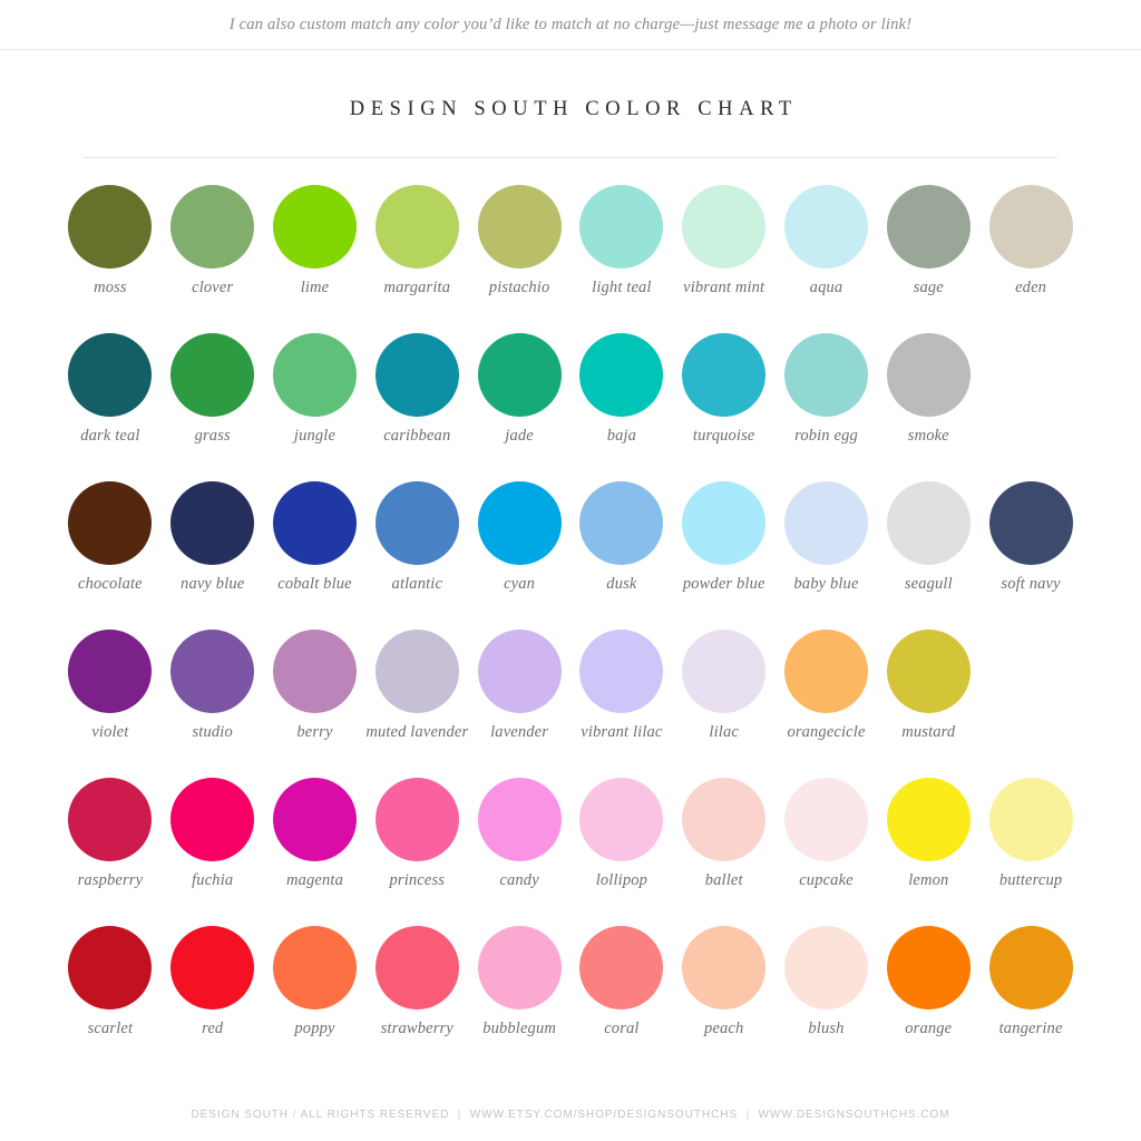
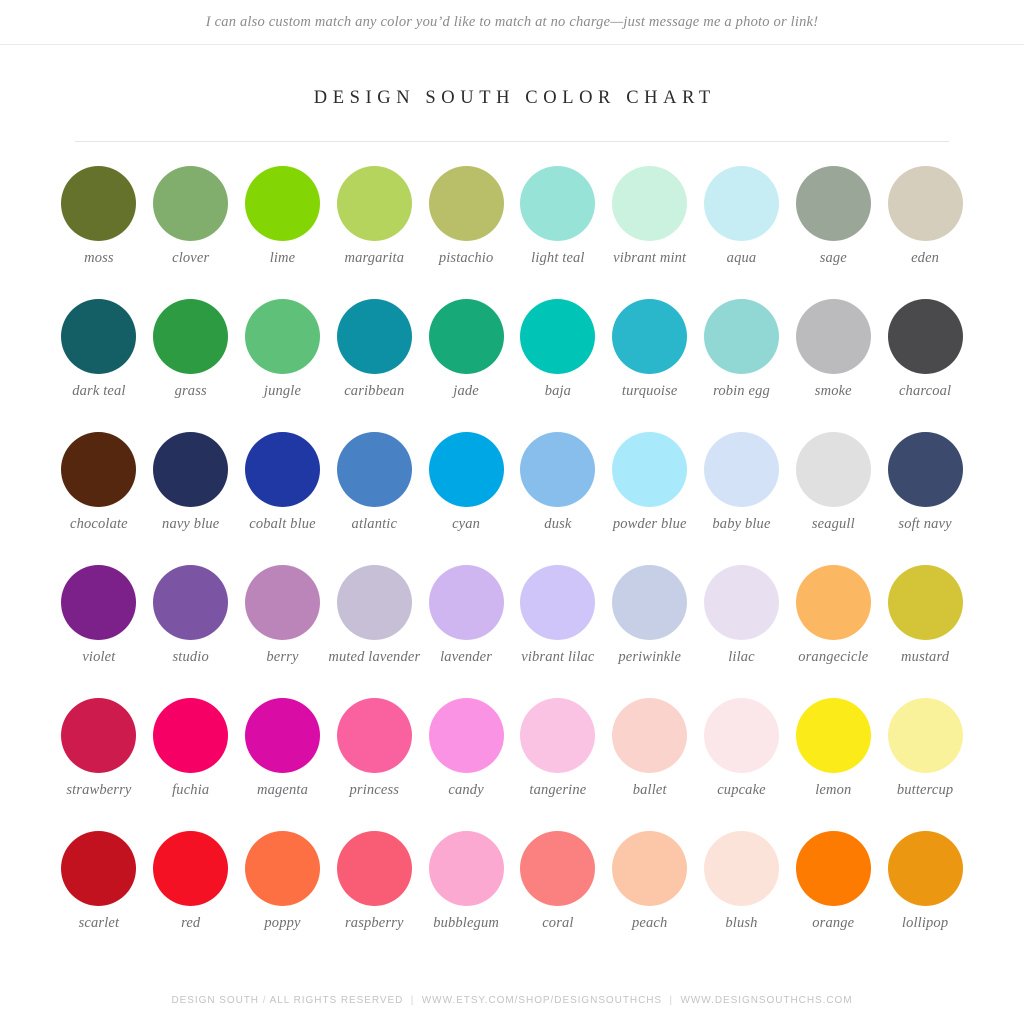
  I can also custom match any color you’d like to match at no charge—just message me a photo or link!
  DESIGN SOUTH COLOR CHART
  moss
  clover
  lime
  margarita
  pistachio
  light teal
  vibrant mint
  aqua
  sage
  eden
  dark teal
  grass
  jungle
  caribbean
  jade
  baja
  turquoise
  robin egg
  smoke
+ charcoal
  chocolate
  navy blue
  cobalt blue
  atlantic
  cyan
  dusk
  powder blue
  baby blue
  seagull
  soft navy
  violet
  studio
  berry
  muted lavender
  lavender
  vibrant lilac
+ periwinkle
  lilac
  orangecicle
  mustard
- raspberry
+ strawberry
  fuchia
  magenta
  princess
  candy
- lollipop
+ tangerine
  ballet
  cupcake
  lemon
  buttercup
  scarlet
  red
  poppy
- strawberry
+ raspberry
  bubblegum
  coral
  peach
  blush
  orange
- tangerine
+ lollipop
  DESIGN SOUTH / ALL RIGHTS RESERVED WWW.ETSY.COM/SHOP/DESIGNSOUTHCHS | WWW.DESIGNSOUTHCHS.COM
